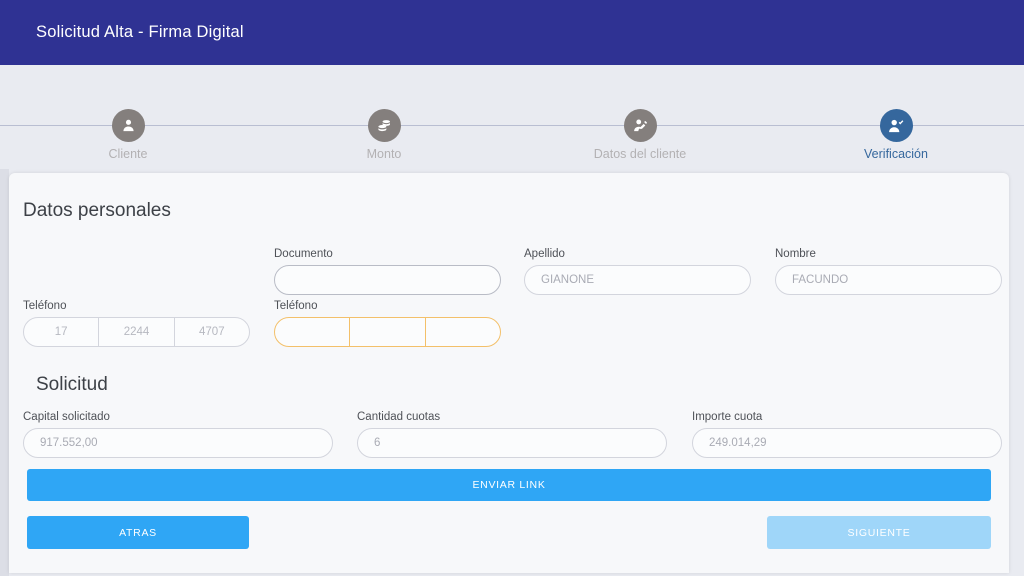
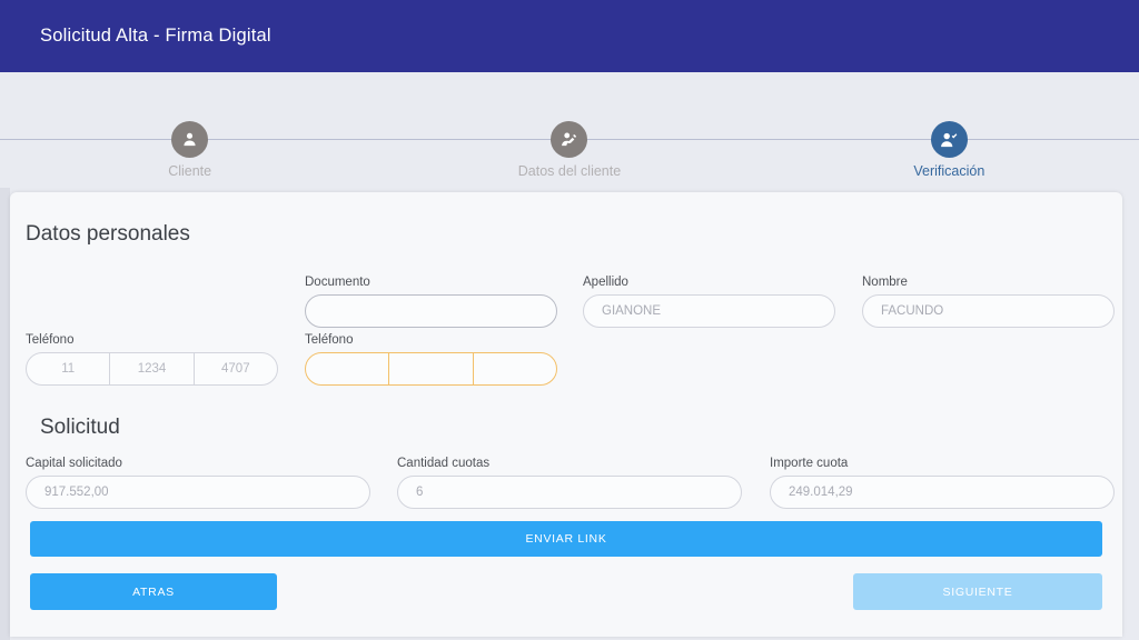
  Solicitud Alta - Firma Digital
  Cliente
- Monto
  Datos del cliente
  Verificación
  Datos personales
  Documento
  Apellido
  GIANONE
  Nombre
  FACUNDO
  Teléfono
- 17
+ 11
- 2244
+ 1234
  4707
  Teléfono
  Solicitud
  Capital solicitado
  917.552,00
  Cantidad cuotas
  6
  Importe cuota
  249.014,29
  ENVIAR LINK
  ATRAS
  SIGUIENTE
